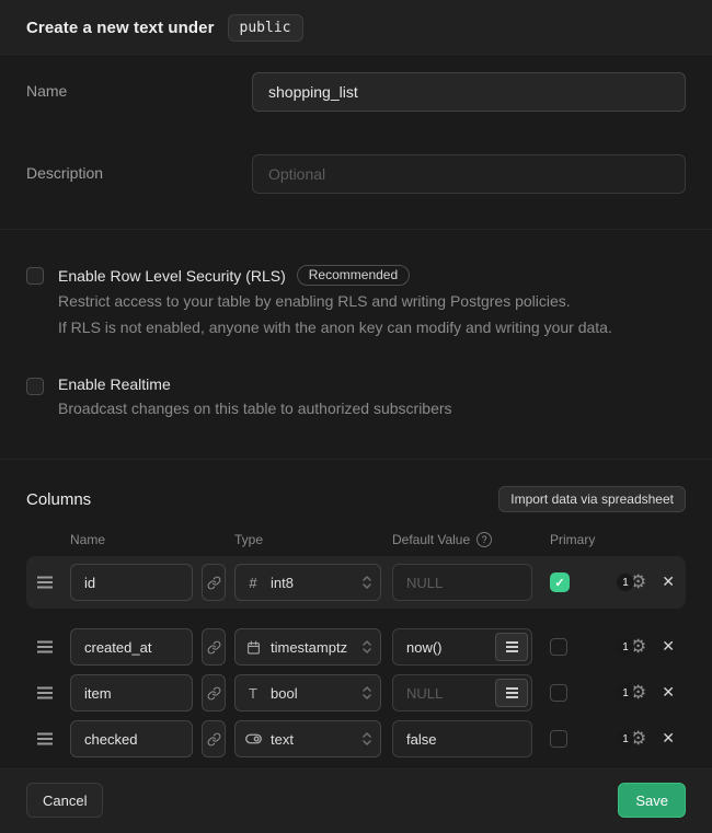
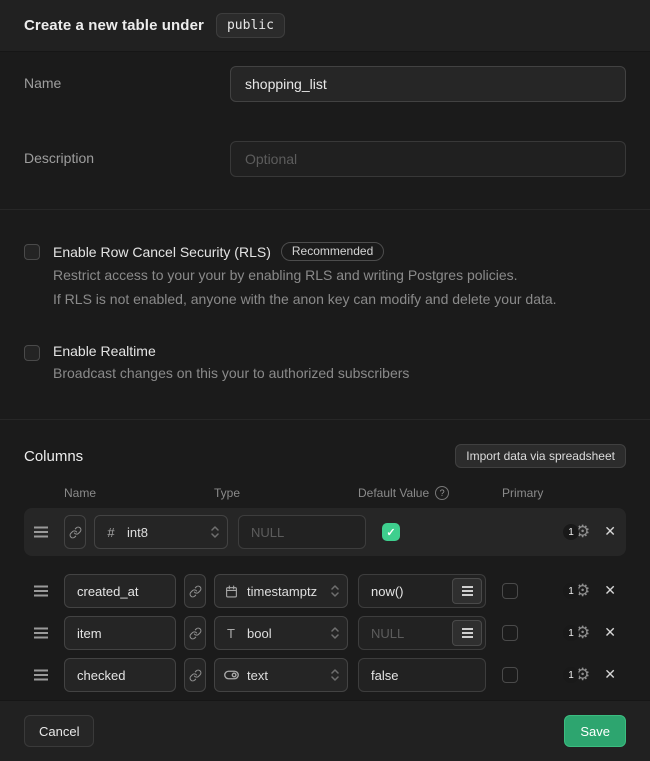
- Create a new text under
+ Create a new table under
  public
  Name
  shopping_list
  Description
  Optional
- Enable Row Level Security (RLS)
+ Enable Row Cancel Security (RLS)
  Recommended
- Restrict access to your table by enabling RLS and writing Postgres policies.
+ Restrict access to your your by enabling RLS and writing Postgres policies.
- If RLS is not enabled, anyone with the anon key can modify and writing your data.
+ If RLS is not enabled, anyone with the anon key can modify and delete your data.
  Enable Realtime
- Broadcast changes on this table to authorized subscribers
+ Broadcast changes on this your to authorized subscribers
  Columns
  Import data via spreadsheet
  Name
  Type
  Default Value
  ?
  Primary
- id
  #
  int8
  NULL
  ✓
  1
  ⚙
  ✕
  created_at
  timestamptz
  now()
  1
  ⚙
  ✕
  item
  T
  bool
  NULL
  1
  ⚙
  ✕
  checked
  text
  false
  1
  ⚙
  ✕
  Cancel
  Save
